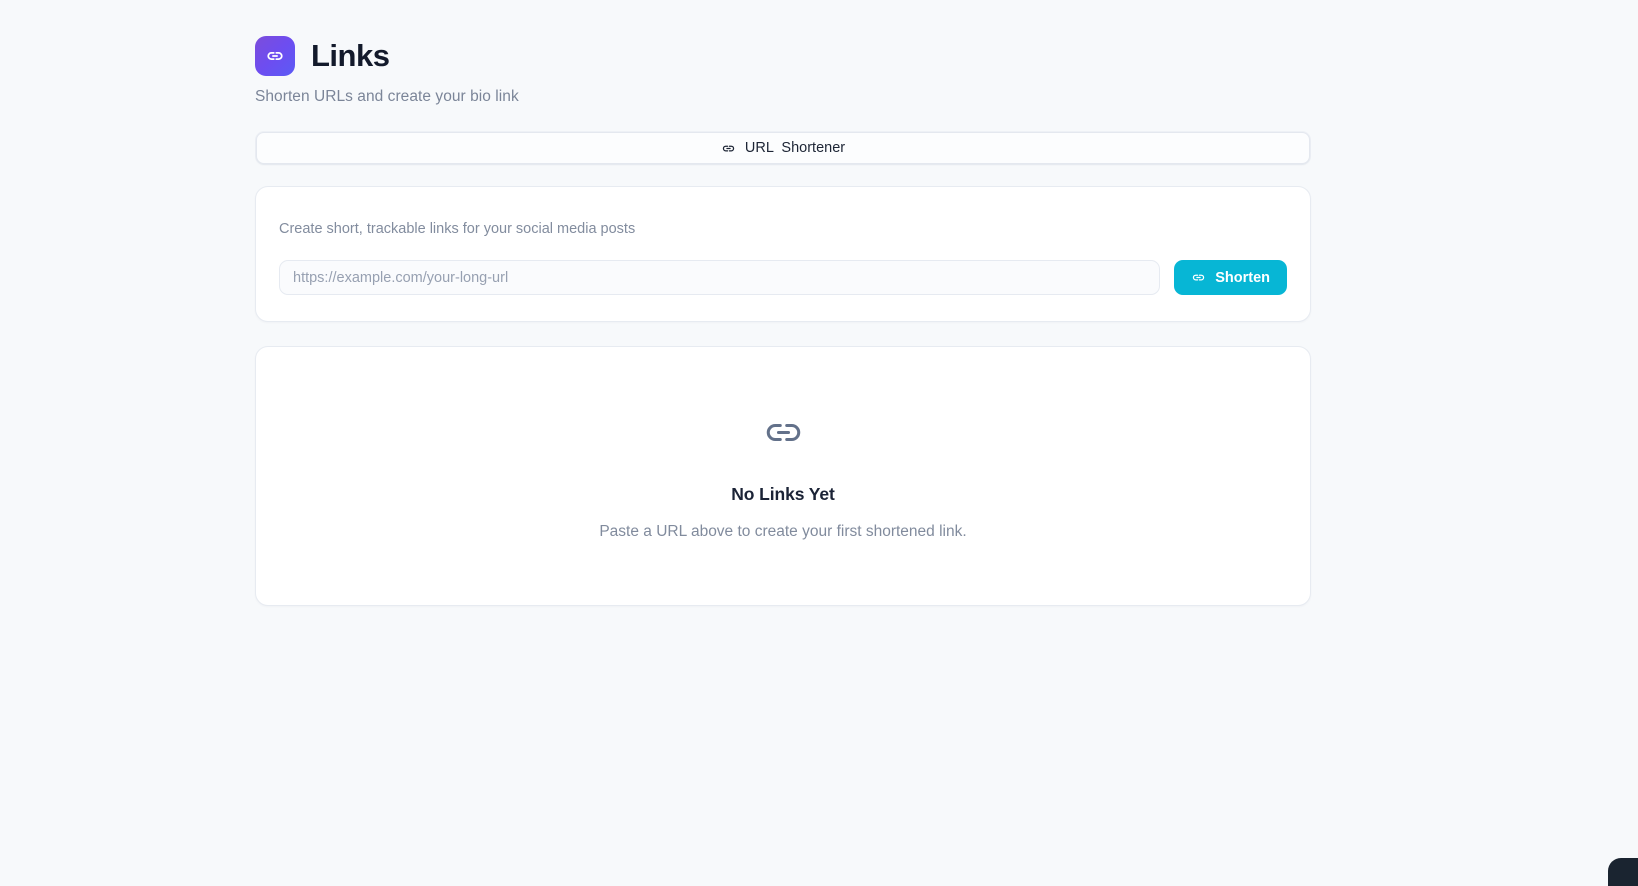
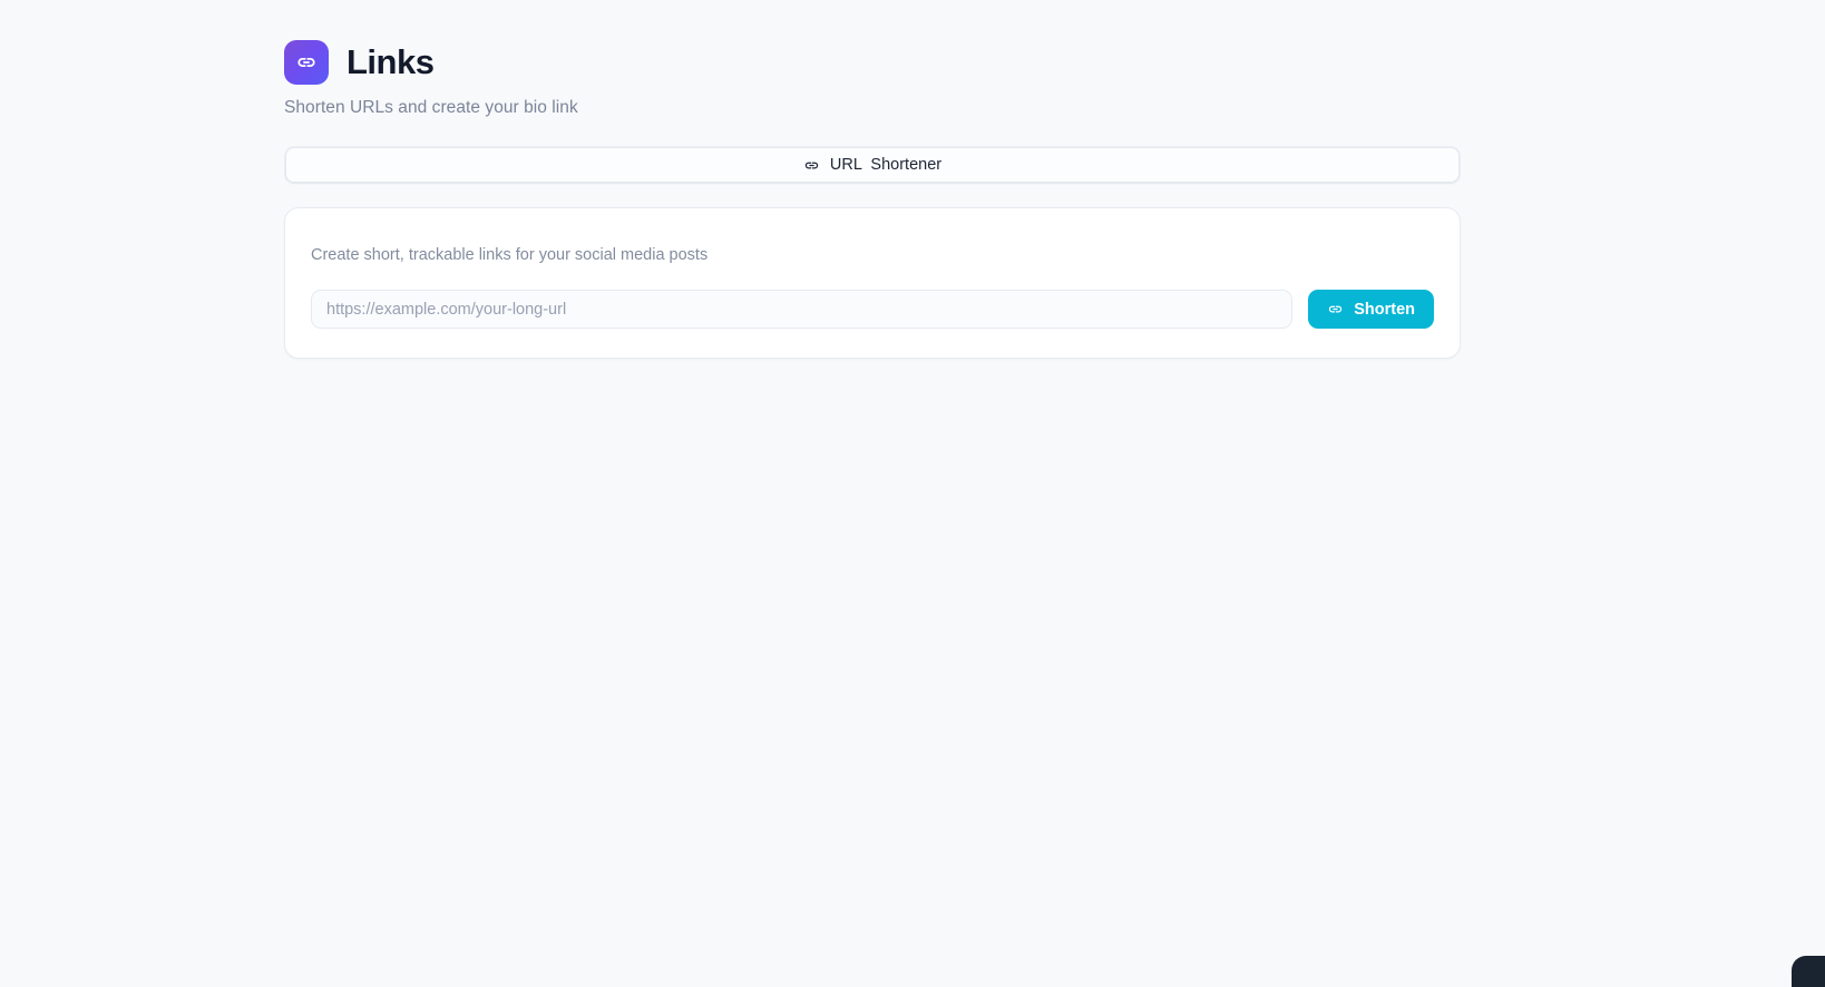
  Links
  Shorten URLs and create your bio link
  URL Shortener
  Create short, trackable links for your social media posts
  https://example.com/your-long-url
  Shorten
- No Links Yet
- Paste a URL above to create your first shortened link.
